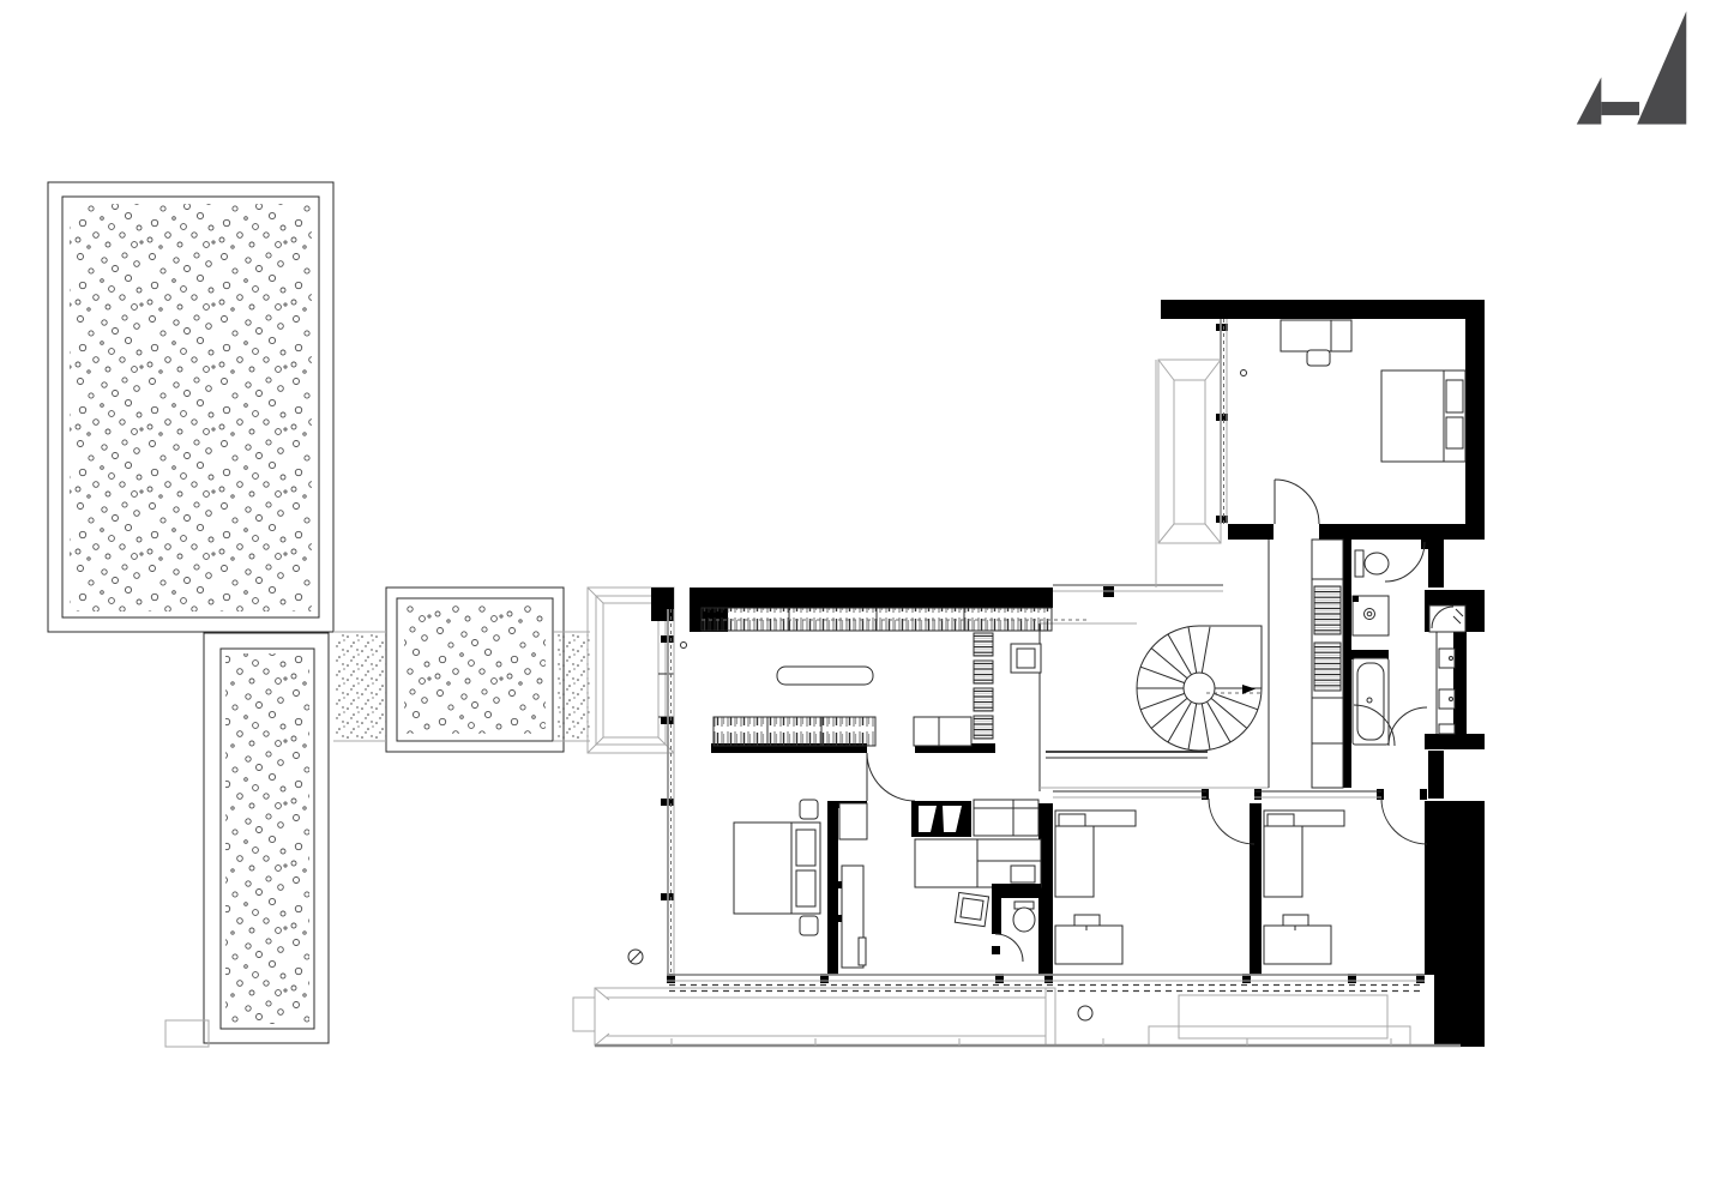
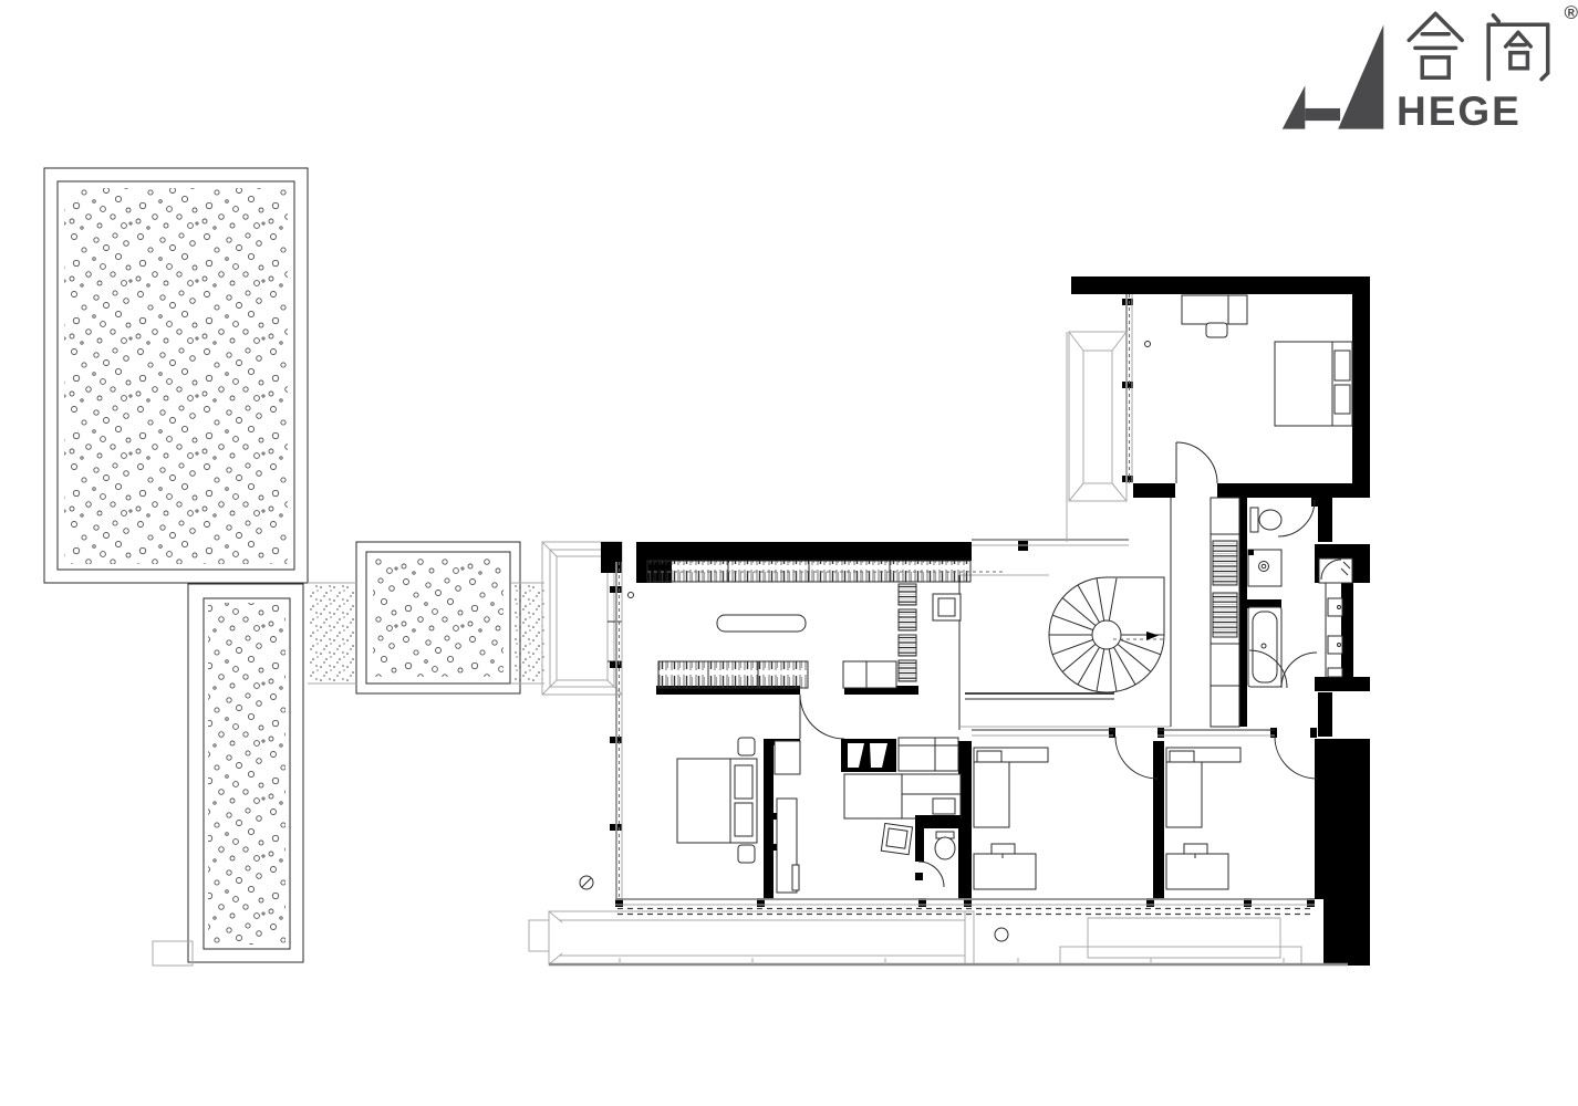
+ ®
+ HEGE
